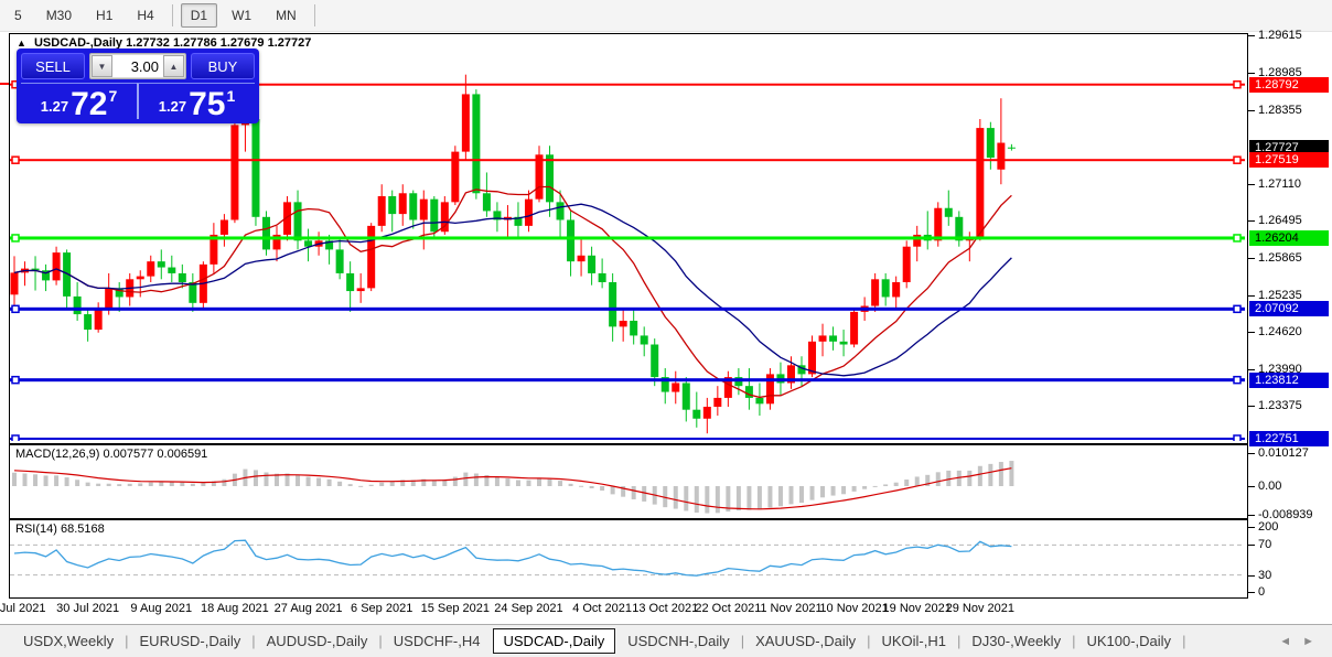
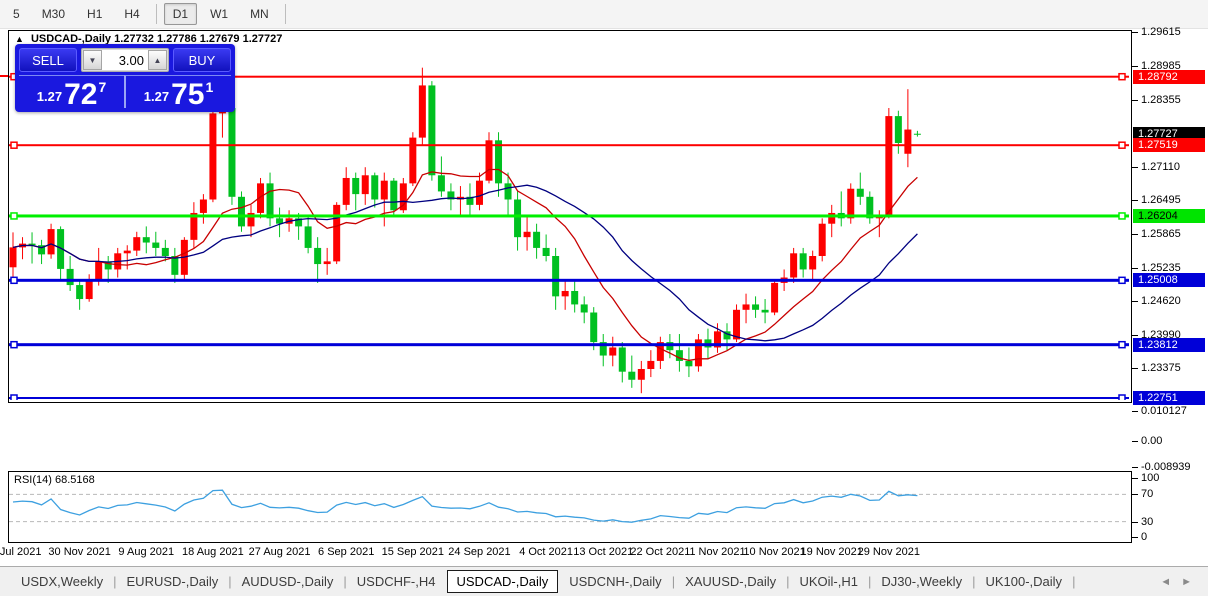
  5
  M30
  H1
  H4
  D1
  W1
  MN
  ▲ USDCAD-,Daily 1.27732 1.27786 1.27679 1.27727
  SELL
  ▼
  3.00
  ▲
  BUY
  1.27
  72
  7
  1.27
  75
  1
- MACD(12,26,9) 0.007577 0.006591
  RSI(14) 68.5168
  1.29615
  1.28985
  1.28355
  1.27110
  1.26495
  1.25865
  1.25235
  1.24620
  1.23990
  1.23375
  1.28792
  1.27727
  1.27519
  1.26204
- 2.07092
+ 1.25008
  1.23812
  1.22751
  0.010127
  0.00
  -0.008939
- 200
+ 100
  70
  30
  0
  Jul 2021
- 30 Jul 2021
+ 30 Nov 2021
  9 Aug 2021
  18 Aug 2021
  27 Aug 2021
  6 Sep 2021
  15 Sep 2021
  24 Sep 2021
  4 Oct 2021
  13 Oct 2021
  22 Oct 2021
  1 Nov 2021
  10 Nov 2021
  19 Nov 2021
  29 Nov 2021
  USDX,Weekly
  |
  EURUSD-,Daily
  |
  AUDUSD-,Daily
  |
  USDCHF-,H4
  USDCAD-,Daily
  USDCNH-,Daily
  |
  XAUUSD-,Daily
  |
  UKOil-,H1
  |
  DJ30-,Weekly
  |
  UK100-,Daily
  |
  ◄ ►
